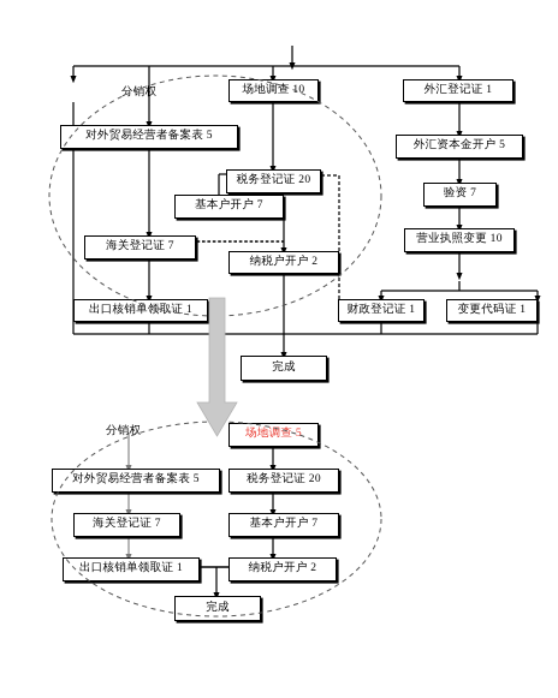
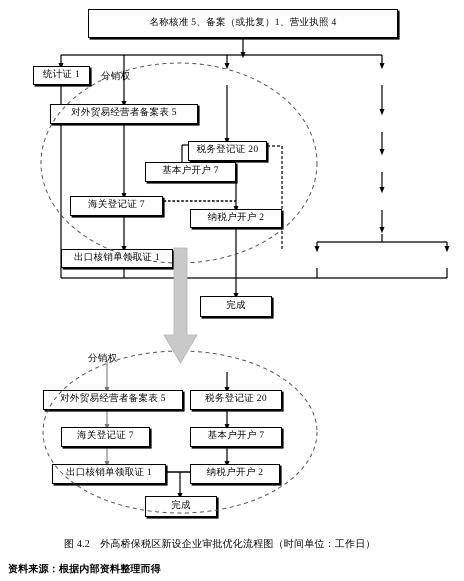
+ 名称核准 5、备案（或批复）1、营业执照 4
+ 统计证 1
  分销权
  对外贸易经营者备案表 5
- 场地调查 10
  税务登记证 20
  基本户开户 7
  海关登记证 7
  纳税户开户 2
  出口核销单领取证 1
- 外汇登记证 1
- 外汇资本金开户 5
- 验资 7
- 营业执照变更 10
- 财政登记证 1
- 变更代码证 1
  完成
  分销权
- 场地调查 5
  对外贸易经营者备案表 5
  税务登记证 20
  海关登记证 7
  基本户开户 7
  出口核销单领取证 1
  纳税户开户 2
  完成
+ 图 4.2 外高桥保税区新设企业审批优化流程图（时间单位：工作日）
+ 资料来源：根据内部资料整理而得
